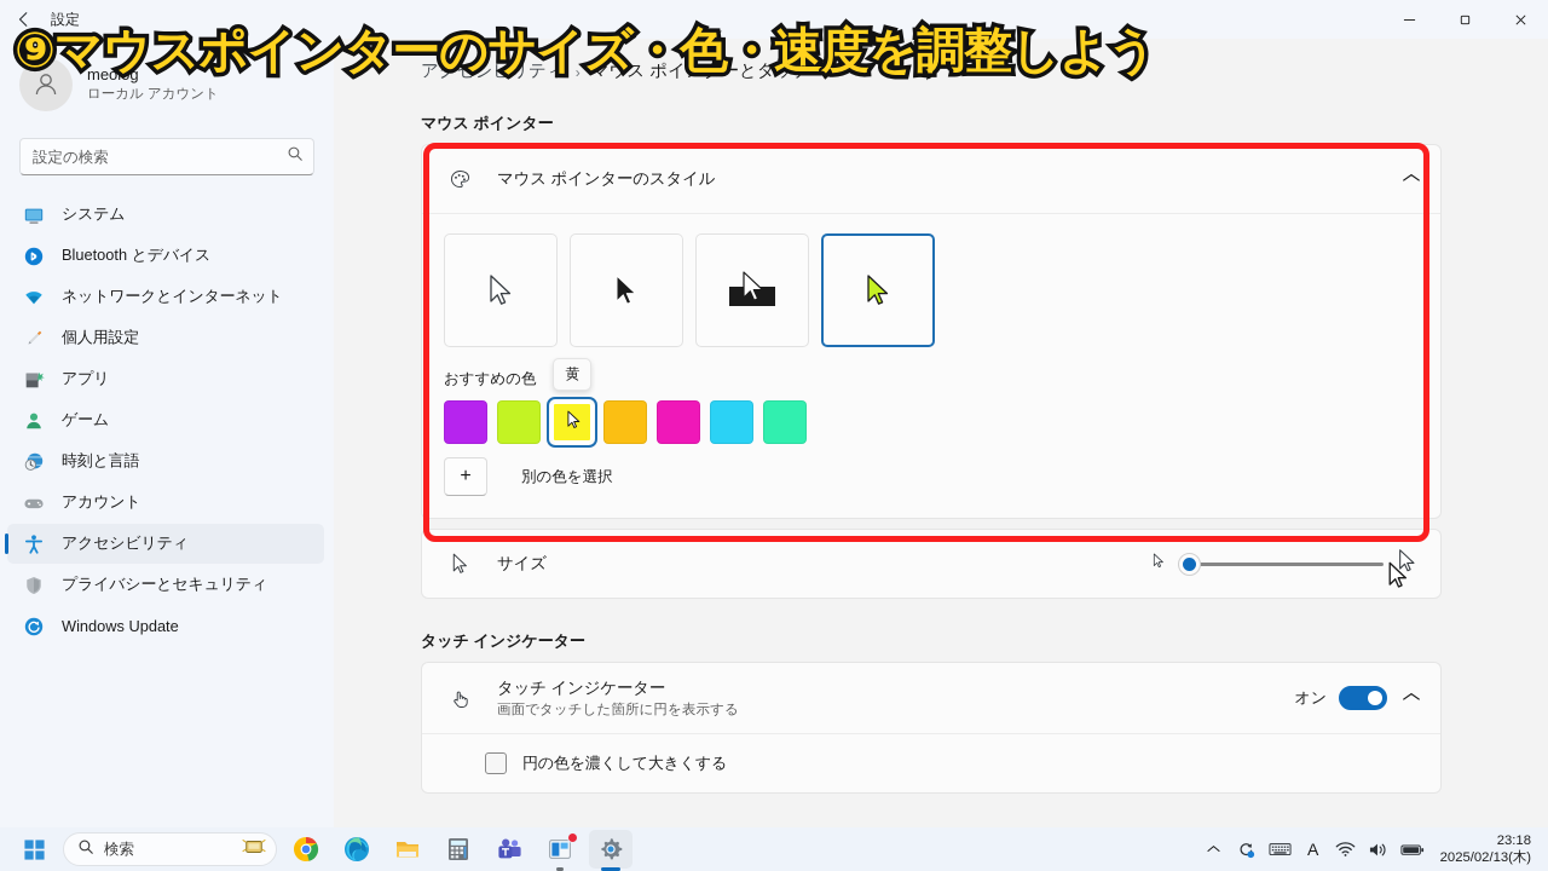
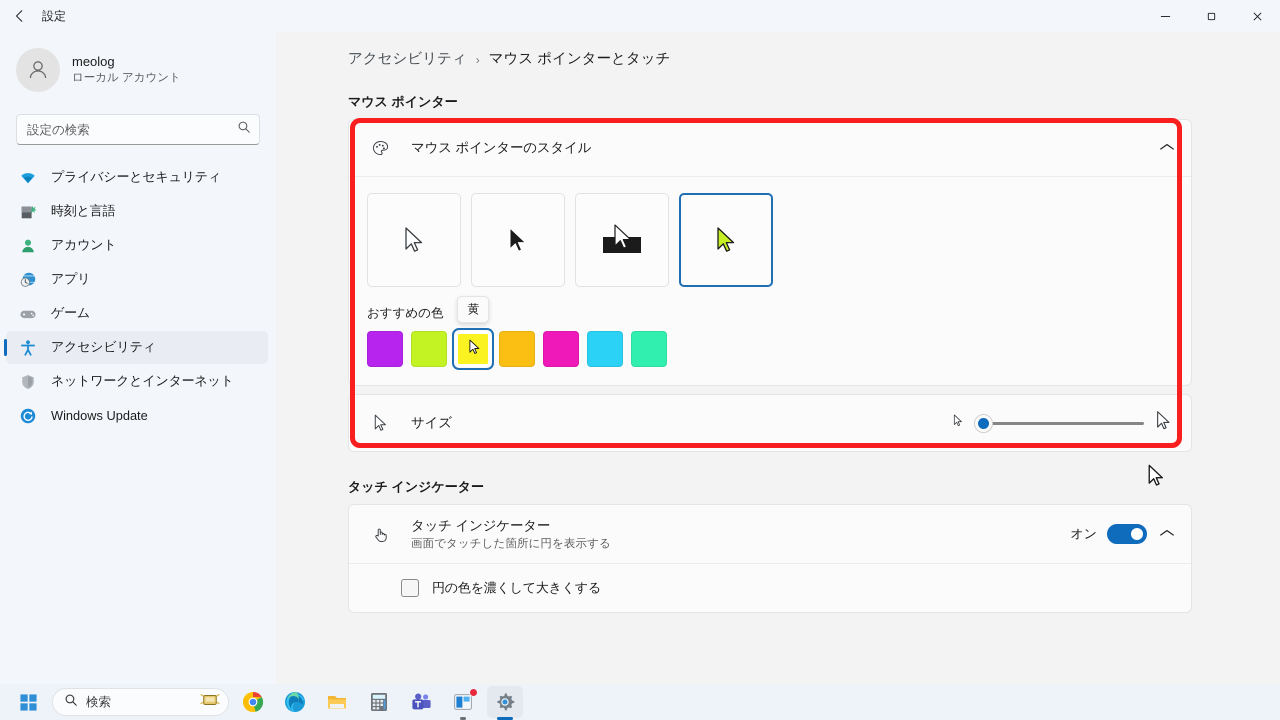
  設定
  meolog
  ローカル アカウント
  設定の検索
- システム
- Bluetooth とデバイス
- ネットワークとインターネット
+ プライバシーとセキュリティ
- 個人用設定
- アプリ
+ 時刻と言語
- ゲーム
+ アカウント
- 時刻と言語
+ アプリ
- アカウント
+ ゲーム
  アクセシビリティ
- プライバシーとセキュリティ
+ ネットワークとインターネット
  Windows Update
  アクセシビリティ
  ›
  マウス ポインターとタッチ
  マウス ポインター
  マウス ポインターのスタイル
  おすすめの色
  黄
- +
- 別の色を選択
  サイズ
  タッチ インジケーター
  タッチ インジケーター
  画面でタッチした箇所に円を表示する
  オン
  円の色を濃くして大きくする
- ⑨マウスポインターのサイズ・色・速度を調整しよう
  検索
- A
- 23:18
- 2025/02/13(木)
